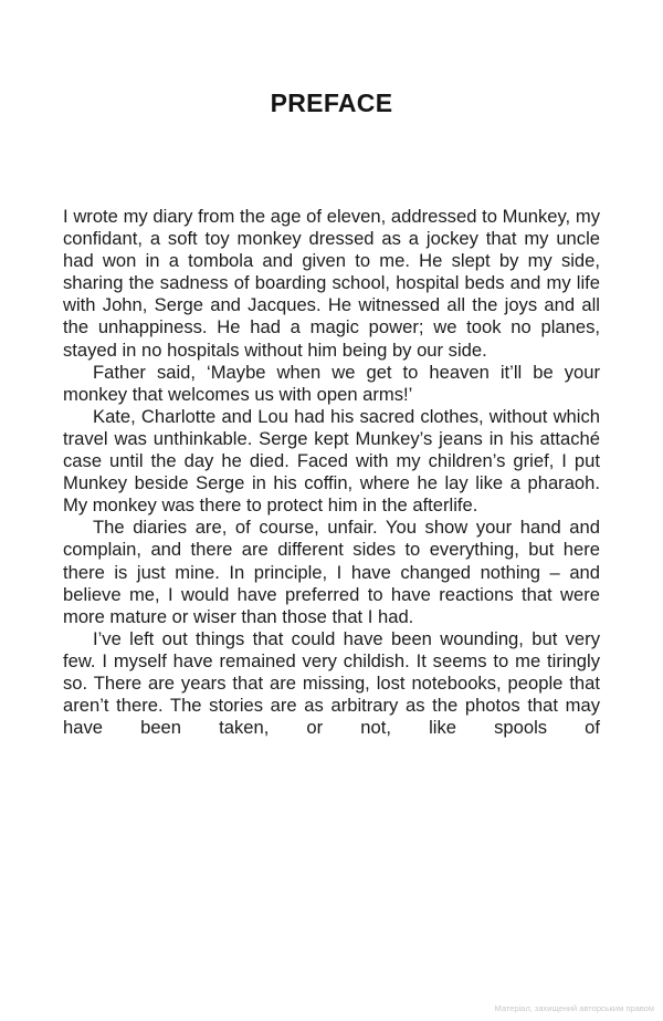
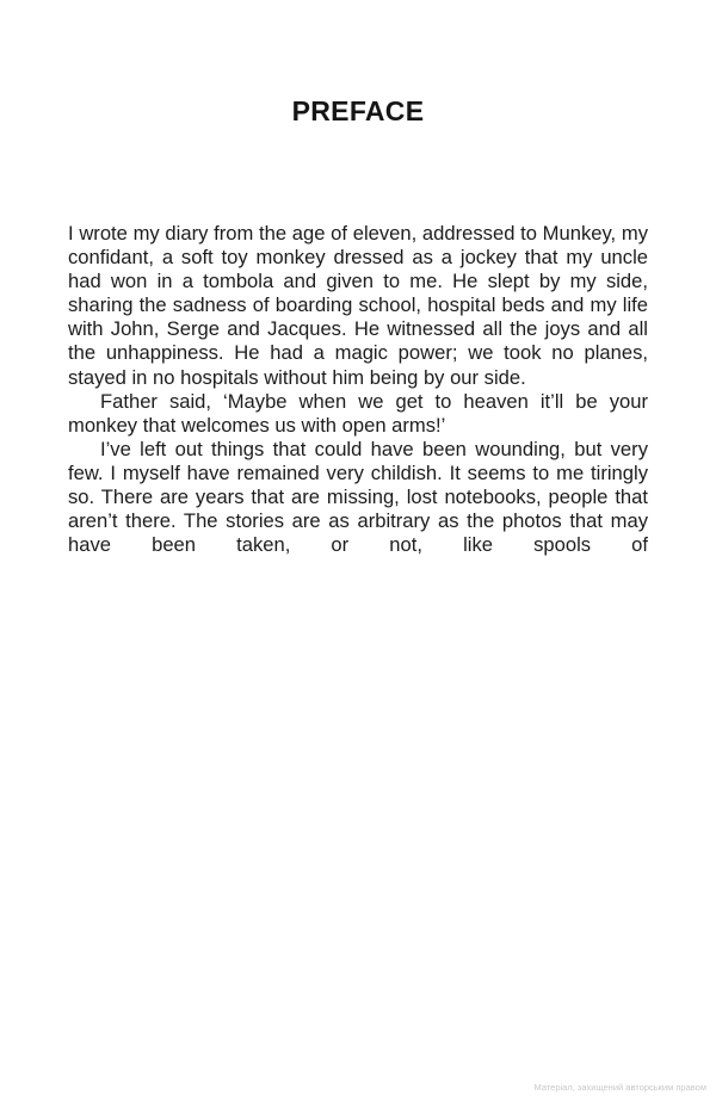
  PREFACE
  I wrote my diary from the age of eleven, addressed to Munkey, my confidant, a soft toy monkey dressed as a jockey that my uncle had won in a tombola and given to me. He slept by my side, sharing the sadness of boarding school, hospital beds and my life with John, Serge and Jacques. He witnessed all the joys and all the unhappiness. He had a magic power; we took no planes, stayed in no hospitals without him being by our side.
  Father said, ‘Maybe when we get to heaven it’ll be your monkey that welcomes us with open arms!’
- Kate, Charlotte and Lou had his sacred clothes, without which travel was unthinkable. Serge kept Munkey’s jeans in his attaché case until the day he died. Faced with my children’s grief, I put Munkey beside Serge in his coffin, where he lay like a pharaoh. My monkey was there to protect him in the afterlife.
- The diaries are, of course, unfair. You show your hand and complain, and there are different sides to everything, but here there is just mine. In principle, I have changed nothing – and believe me, I would have preferred to have reactions that were more mature or wiser than those that I had.
  I’ve left out things that could have been wounding, but very few. I myself have remained very childish. It seems to me tiringly so. There are years that are missing, lost notebooks, people that aren’t there. The stories are as arbitrary as the photos that may have been taken, or not, like spools of
  Матеріал, захищений авторським правом
